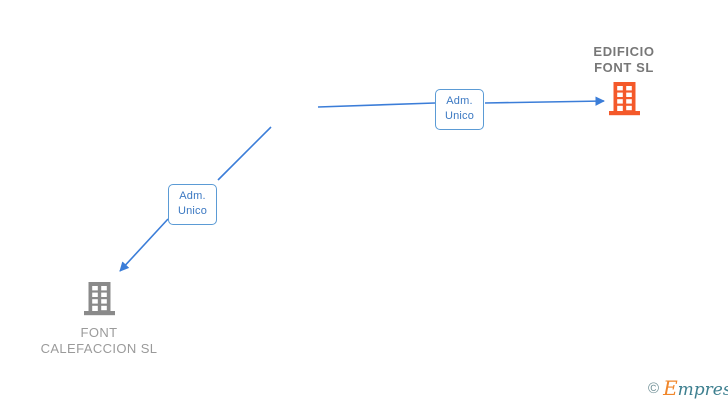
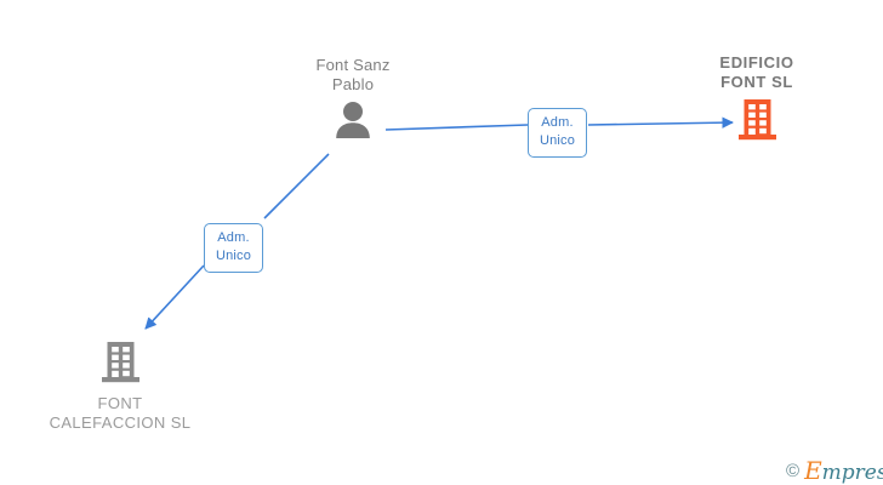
+ Font Sanz
+ Pablo
  EDIFICIO
  FONT SL
  FONT
  CALEFACCION SL
  Adm.
  Unico
  Adm.
  Unico
  ©
  Empres
